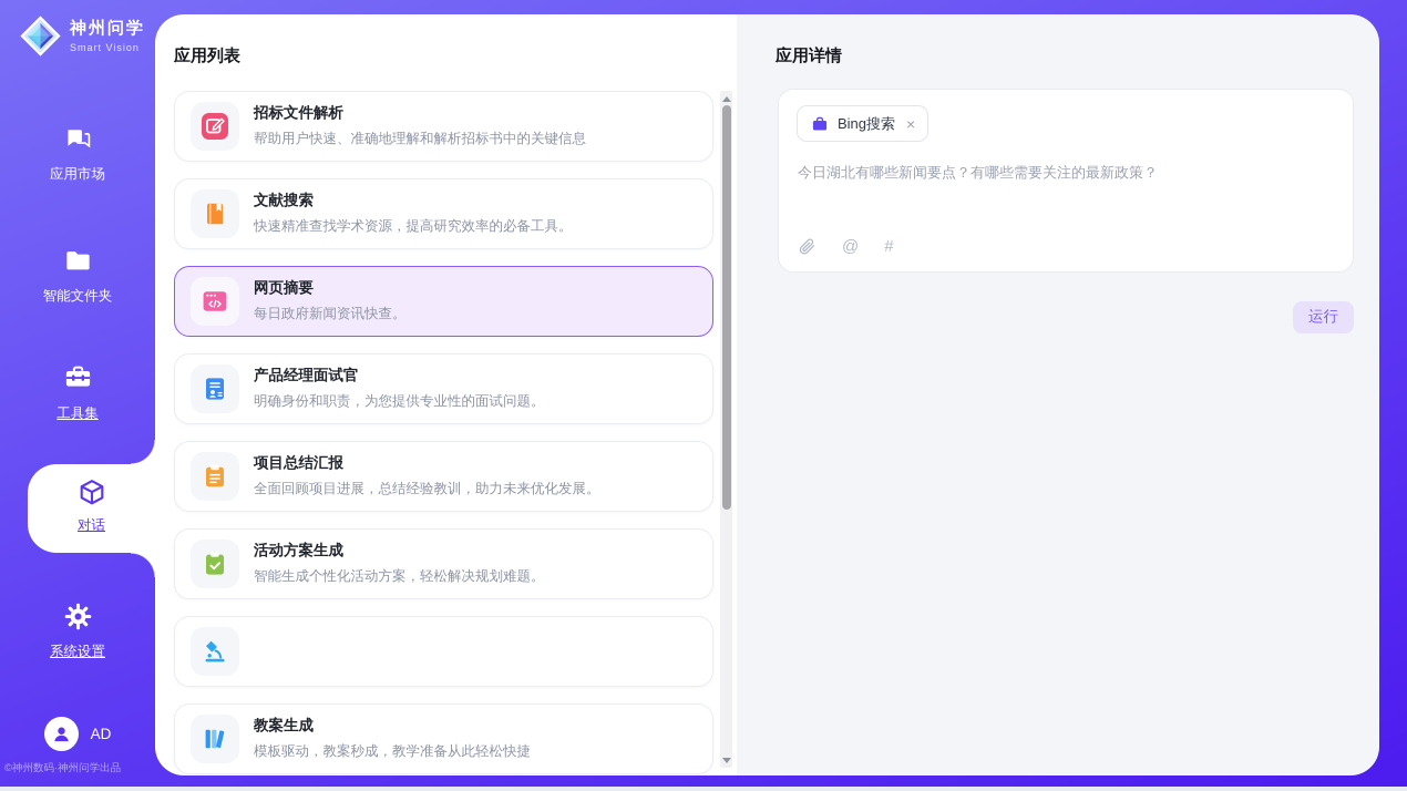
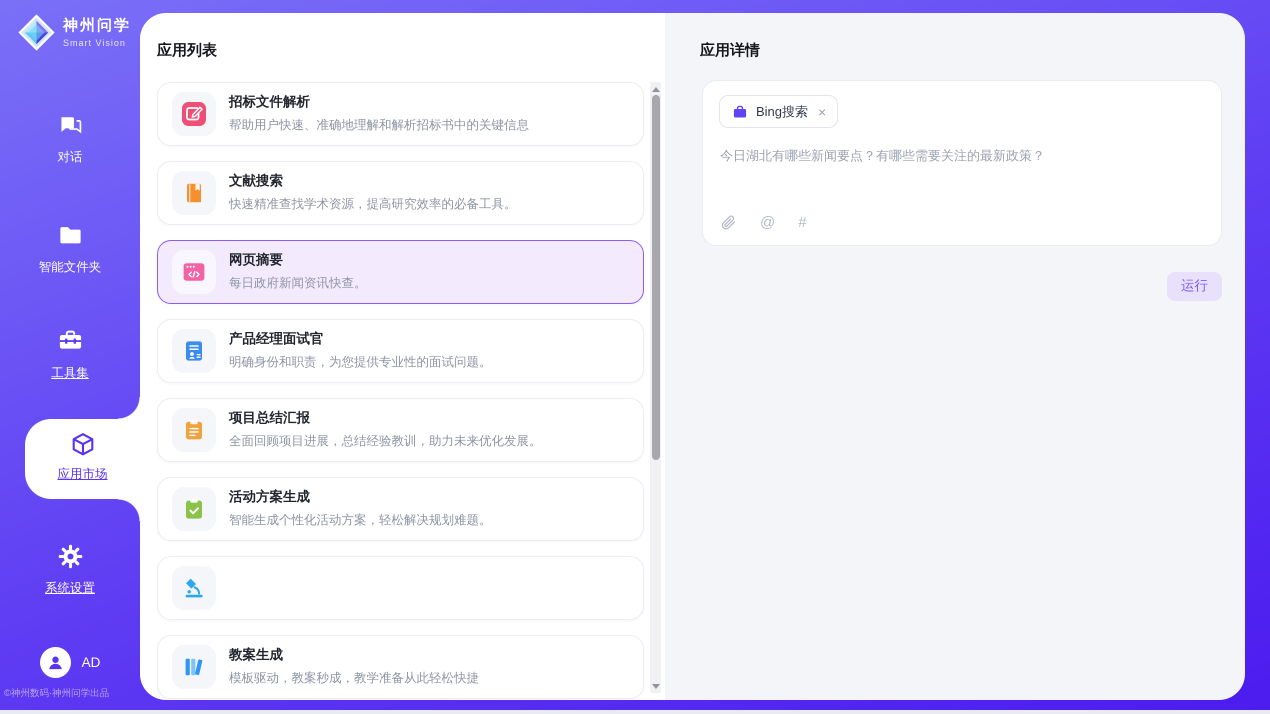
  神州问学
  Smart Vision
- 应用市场
+ 对话
  智能文件夹
  工具集
- 对话
+ 应用市场
  系统设置
  AD
  ©神州数码·神州问学出品
  应用列表
  招标文件解析
  帮助用户快速、准确地理解和解析招标书中的关键信息
  文献搜索
  快速精准查找学术资源，提高研究效率的必备工具。
  网页摘要
  每日政府新闻资讯快查。
  产品经理面试官
  明确身份和职责，为您提供专业性的面试问题。
  项目总结汇报
  全面回顾项目进展，总结经验教训，助力未来优化发展。
  活动方案生成
  智能生成个性化活动方案，轻松解决规划难题。
  教案生成
  模板驱动，教案秒成，教学准备从此轻松快捷
  应用详情
  Bing搜索
  ×
  今日湖北有哪些新闻要点？有哪些需要关注的最新政策？
  @
  #
  运行
